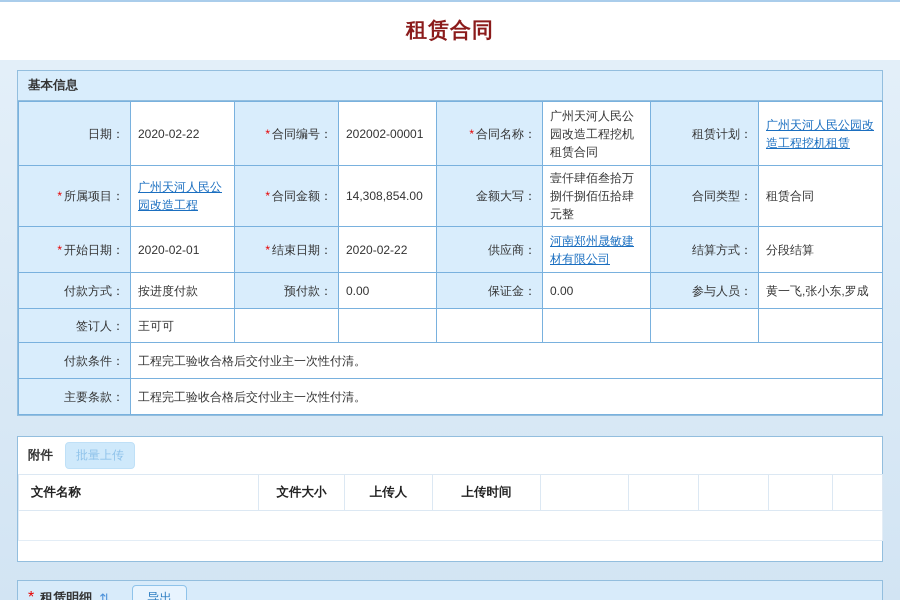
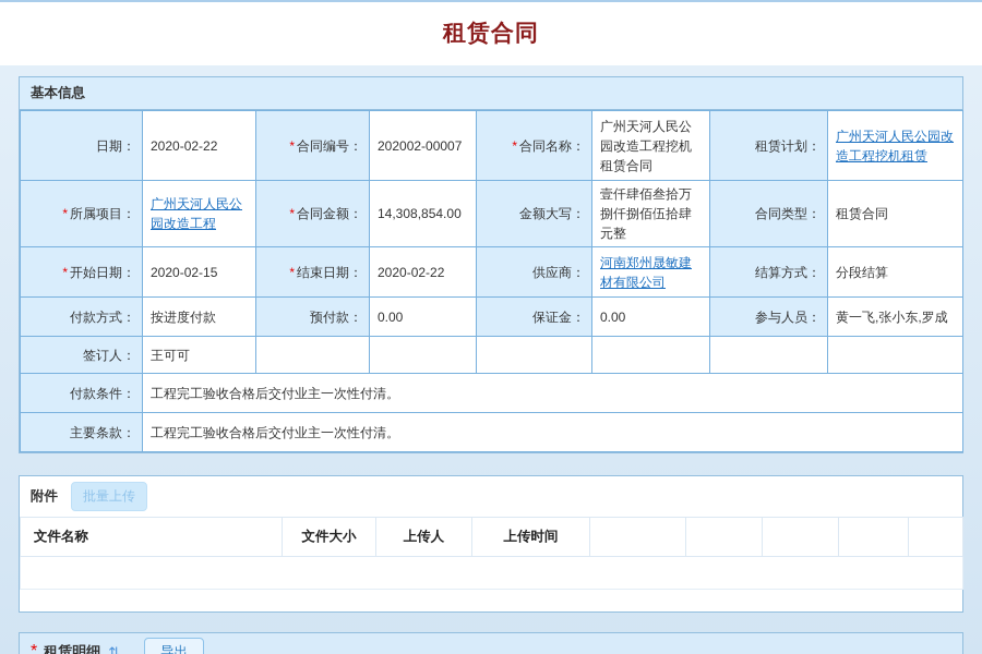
  租赁合同
  基本信息
- 日期：	2020-02-22	* 合同编号：	202002-00001	* 合同名称：	广州天河人民公园改造工程挖机租赁合同	租赁计划：	广州天河人民公园改造工程挖机租赁
+ 日期：	2020-02-22	* 合同编号：	202002-00007	* 合同名称：	广州天河人民公园改造工程挖机租赁合同	租赁计划：	广州天河人民公园改造工程挖机租赁
  * 所属项目：	广州天河人民公园改造工程	* 合同金额：	14,308,854.00	金额大写：	壹仟肆佰叁拾万捌仟捌佰伍拾肆元整	合同类型：	租赁合同
- * 开始日期：	2020-02-01	* 结束日期：	2020-02-22	供应商：	河南郑州晟敏建材有限公司	结算方式：	分段结算
+ * 开始日期：	2020-02-15	* 结束日期：	2020-02-22	供应商：	河南郑州晟敏建材有限公司	结算方式：	分段结算
  付款方式：	按进度付款	预付款：	0.00	保证金：	0.00	参与人员：	黄一飞,张小东,罗成
  签订人：	王可可
  付款条件：	工程完工验收合格后交付业主一次性付清。
  主要条款：	工程完工验收合格后交付业主一次性付清。
  附件
  批量上传
  文件名称	文件大小	上传人	上传时间
  *
  租赁明细
  ⇅
  导出
